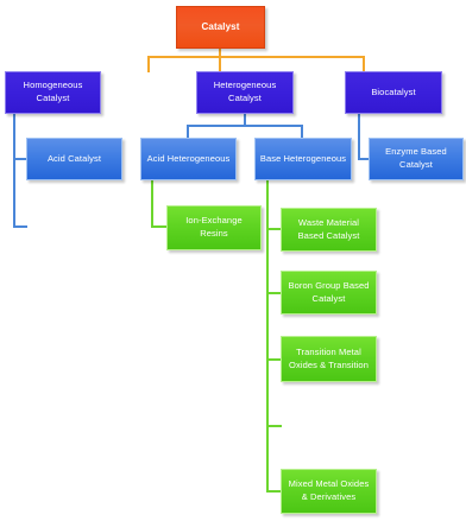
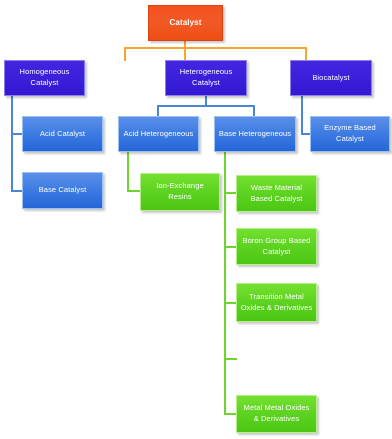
  Catalyst
  Homogeneous Catalyst
  Heterogeneous Catalyst
  Biocatalyst
  Acid Catalyst
+ Base Catalyst
  Acid Heterogeneous
  Base Heterogeneous
  Enzyme Based Catalyst
  Ion-Exchange Resins
  Waste Material Based Catalyst
  Boron Group Based Catalyst
- Transition Metal Oxides & Transition
+ Transition Metal Oxides & Derivatives
- Mixed Metal Oxides & Derivatives
+ Metal Metal Oxides & Derivatives
